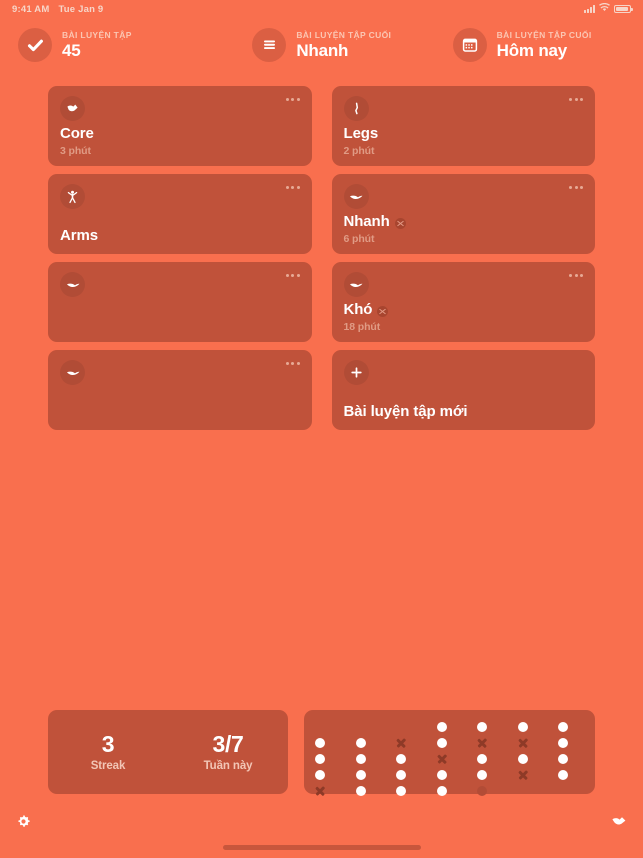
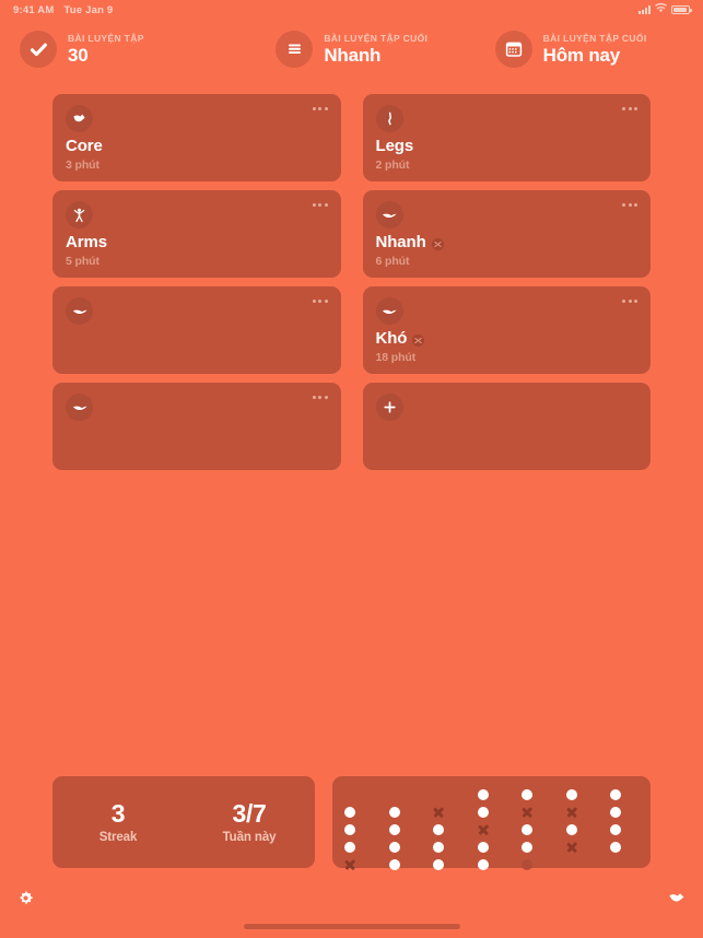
  9:41 AM
  Tue Jan 9
  BÀI LUYỆN TẬP
- 45
+ 30
  BÀI LUYỆN TẬP CUỐI
  Nhanh
  BÀI LUYỆN TẬP CUỐI
  Hôm nay
  Core
  3 phút
  Legs
  2 phút
  Arms
+ 5 phút
  Nhanh
  6 phút
  Khó
  18 phút
- Bài luyện tập mới
  3
  Streak
  3/7
  Tuần này
